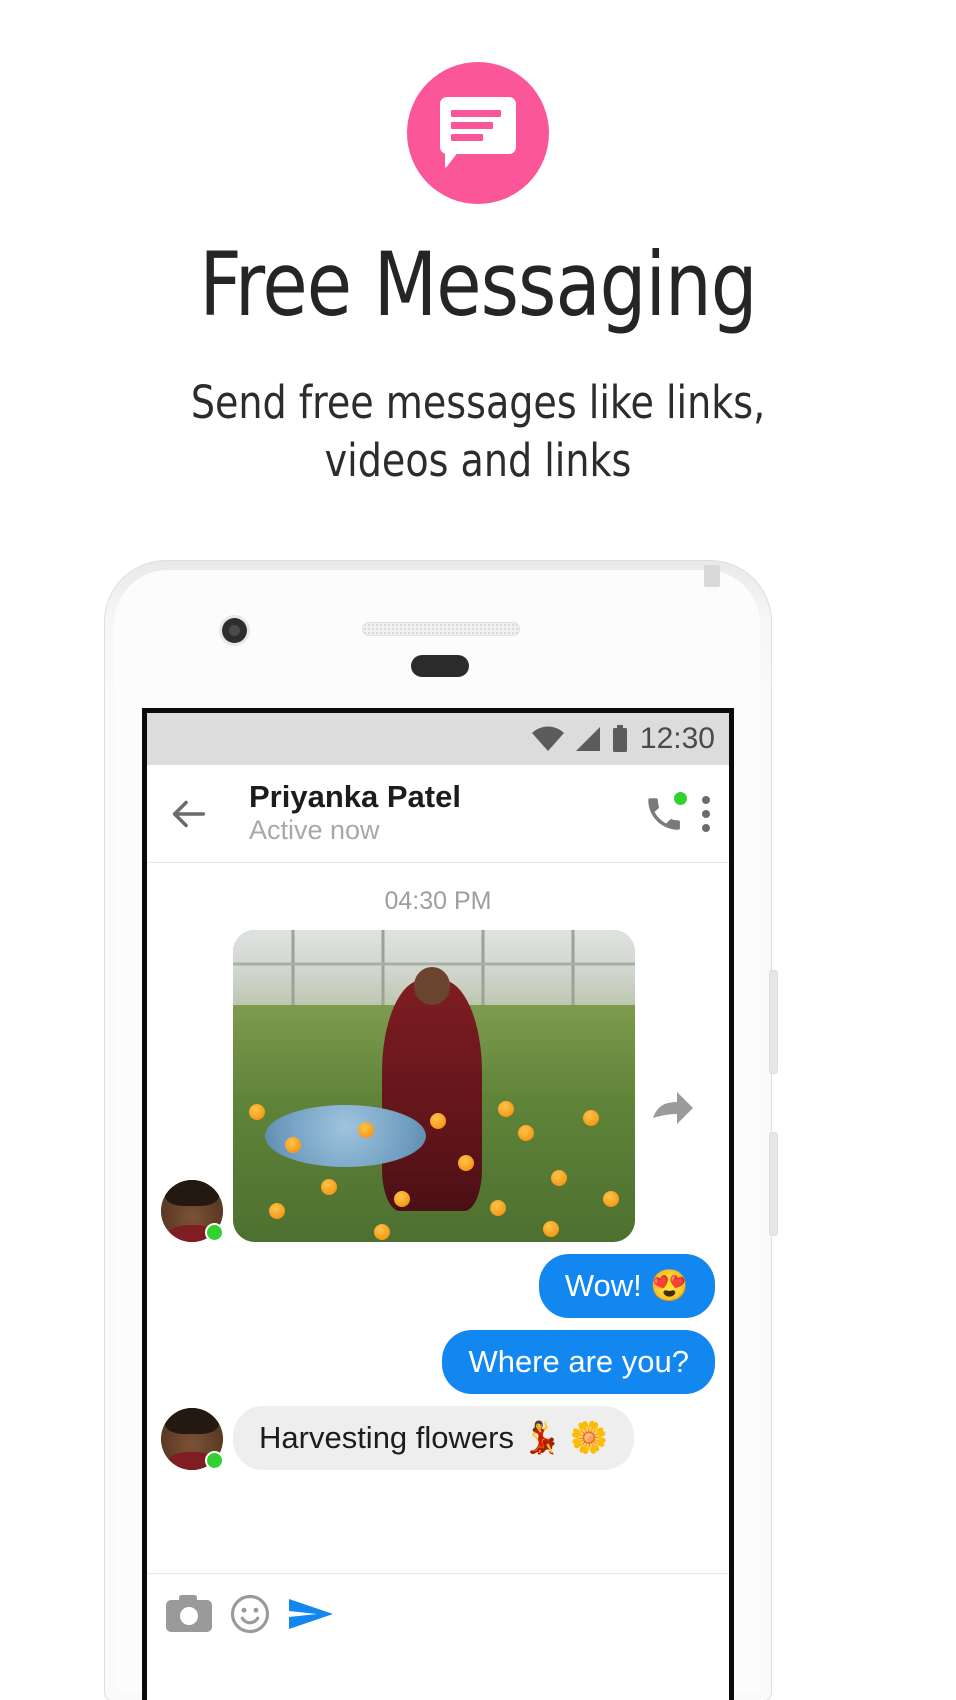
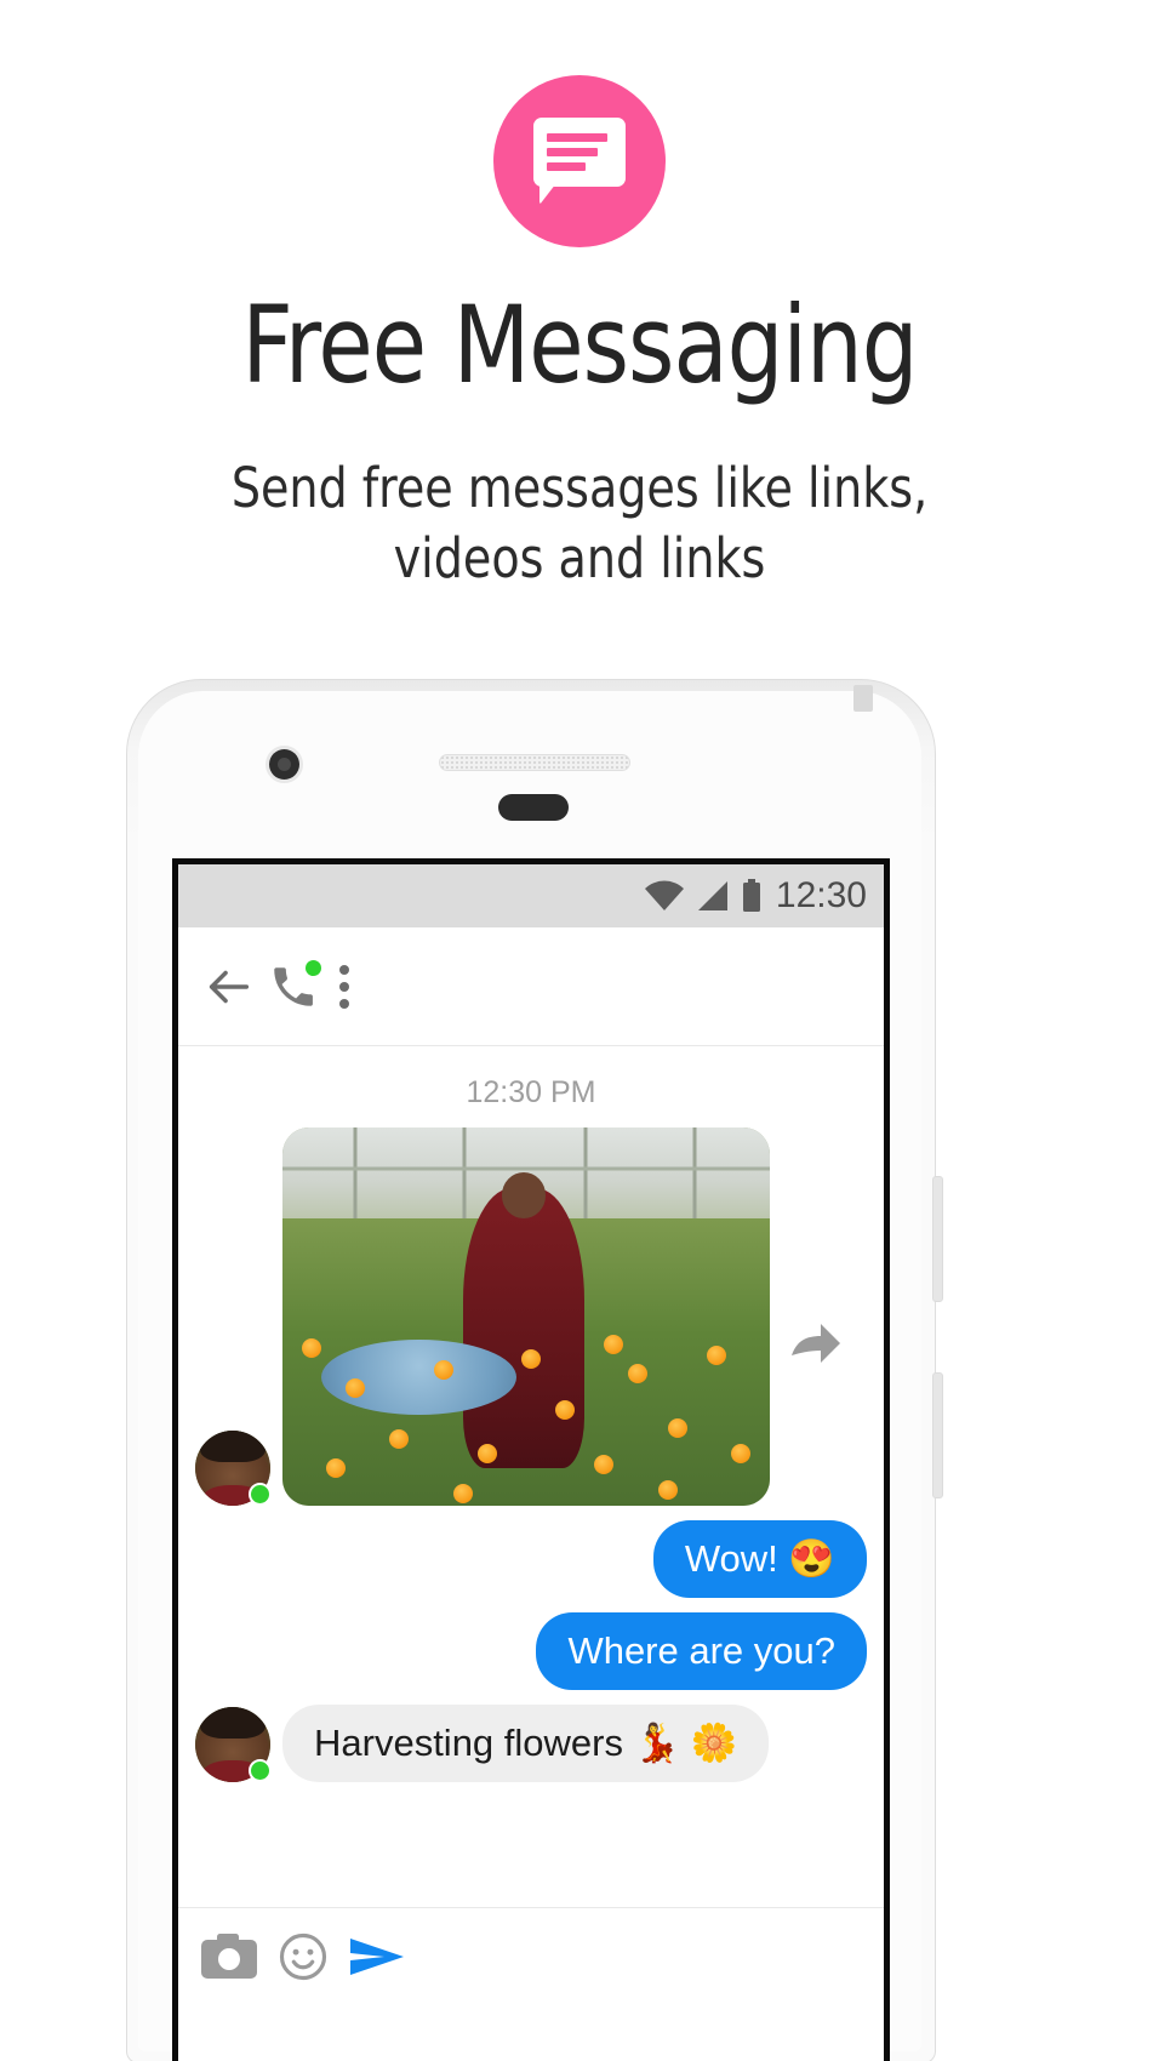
  Free Messaging
  Send free messages like links,
  videos and links
  12:30
- Priyanka Patel
- Active now
- 04:30 PM
+ 12:30 PM
  Wow! 😍
  Where are you?
  Harvesting flowers 💃 🌼
